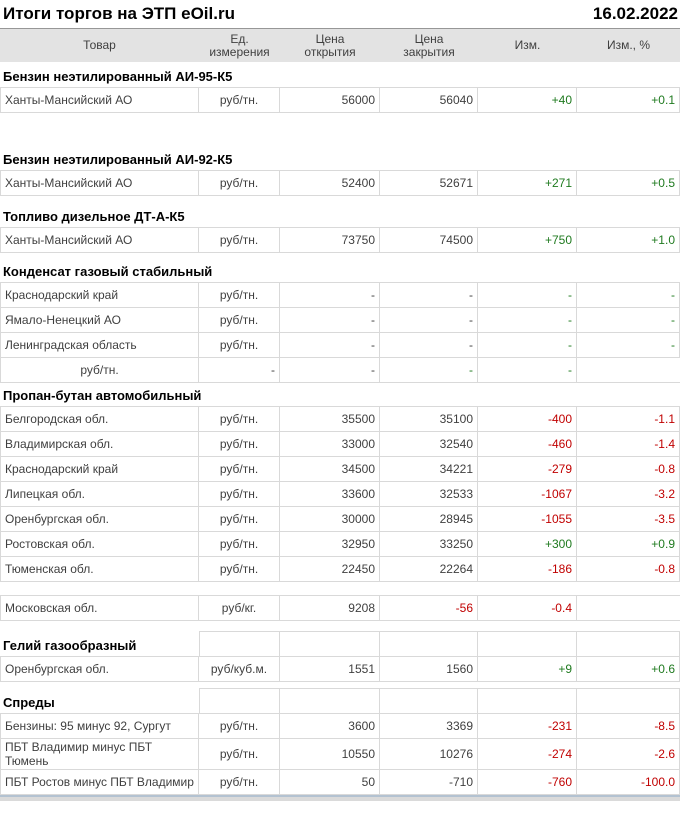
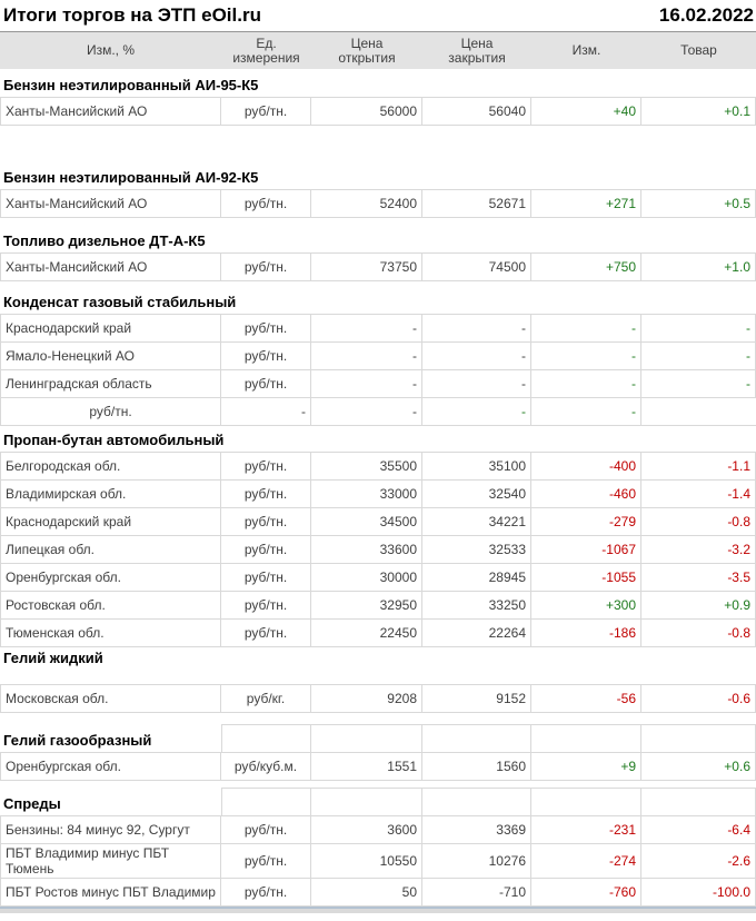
  Итоги торгов на ЭТП eOil.ru
  16.02.2022
- Товар
+ Изм., %
  Ед. измерения
  Цена открытия
  Цена закрытия
  Изм.
- Изм., %
+ Товар
  Бензин неэтилированный АИ-95-К5
  Ханты-Мансийский АО
  руб/тн.
  56000
  56040
  +40
  +0.1
  Бензин неэтилированный АИ-92-К5
  Ханты-Мансийский АО
  руб/тн.
  52400
  52671
  +271
  +0.5
  Топливо дизельное ДТ-А-К5
  Ханты-Мансийский АО
  руб/тн.
  73750
  74500
  +750
  +1.0
  Конденсат газовый стабильный
  Краснодарский край
  руб/тн.
  -
  -
  -
  -
  Ямало-Ненецкий АО
  руб/тн.
  -
  -
  -
  -
  Ленинградская область
  руб/тн.
  -
  -
  -
  -
  руб/тн.
  -
  -
  -
  -
  Пропан-бутан автомобильный
  Белгородская обл.
  руб/тн.
  35500
  35100
  -400
  -1.1
  Владимирская обл.
  руб/тн.
  33000
  32540
  -460
  -1.4
  Краснодарский край
  руб/тн.
  34500
  34221
  -279
  -0.8
  Липецкая обл.
  руб/тн.
  33600
  32533
  -1067
  -3.2
  Оренбургская обл.
  руб/тн.
  30000
  28945
  -1055
  -3.5
  Ростовская обл.
  руб/тн.
  32950
  33250
  +300
  +0.9
  Тюменская обл.
  руб/тн.
  22450
  22264
  -186
  -0.8
+ Гелий жидкий
  Московская обл.
  руб/кг.
  9208
+ 9152
  -56
- -0.4
+ -0.6
  Гелий газообразный
  Оренбургская обл.
  руб/куб.м.
  1551
  1560
  +9
  +0.6
  Спреды
- Бензины: 95 минус 92, Сургут
+ Бензины: 84 минус 92, Сургут
  руб/тн.
  3600
  3369
  -231
- -8.5
+ -6.4
  ПБТ Владимир минус ПБТ Тюмень
  руб/тн.
  10550
  10276
  -274
  -2.6
  ПБТ Ростов минус ПБТ Владимир
  руб/тн.
  50
  -710
  -760
  -100.0
